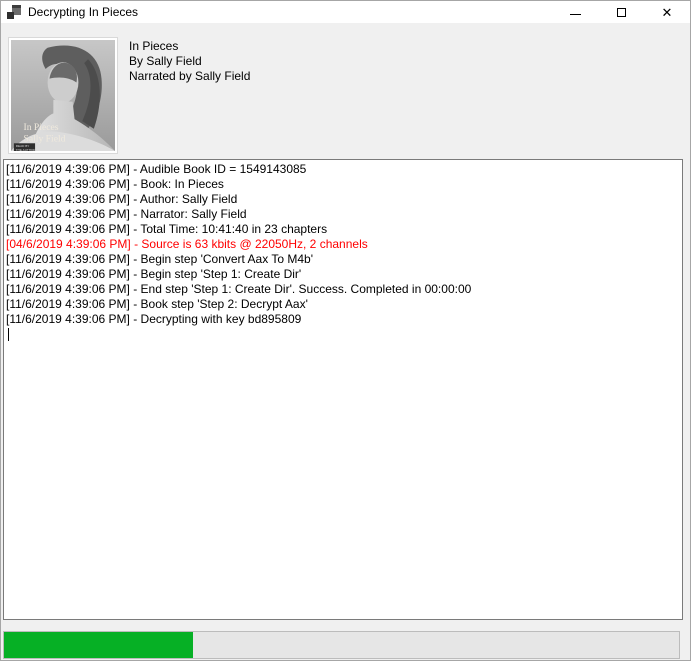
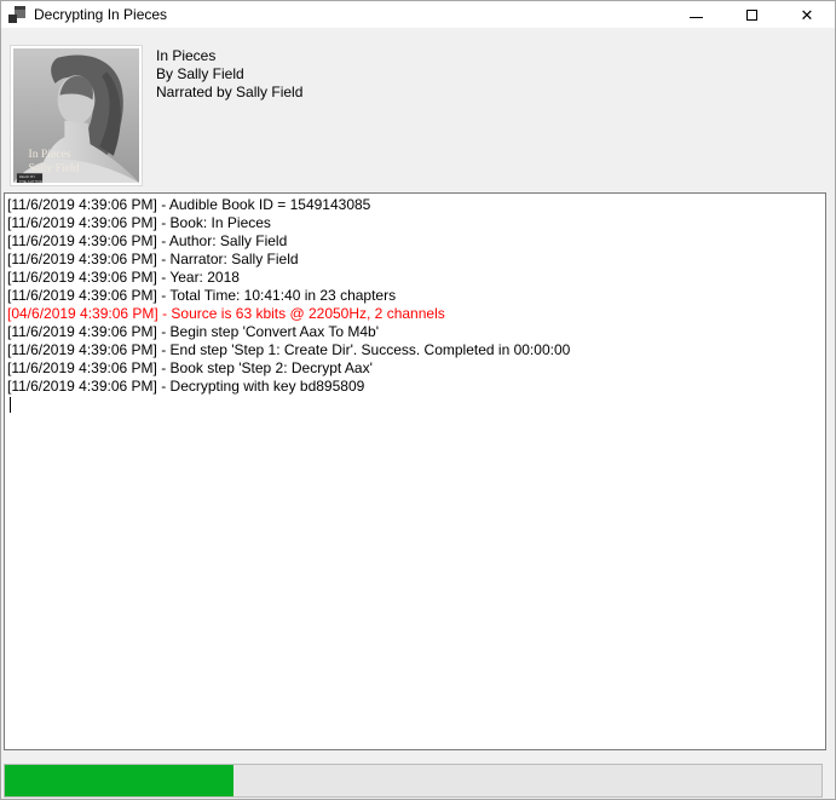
  Decrypting In Pieces
  ✕
  In Pieces
  Sally Field
  In Pieces
  By Sally Field
  Narrated by Sally Field
  [11/6/2019 4:39:06 PM] - Audible Book ID = 1549143085
  [11/6/2019 4:39:06 PM] - Book: In Pieces
  [11/6/2019 4:39:06 PM] - Author: Sally Field
  [11/6/2019 4:39:06 PM] - Narrator: Sally Field
+ [11/6/2019 4:39:06 PM] - Year: 2018
  [11/6/2019 4:39:06 PM] - Total Time: 10:41:40 in 23 chapters
  [04/6/2019 4:39:06 PM] - Source is 63 kbits @ 22050Hz, 2 channels
  [11/6/2019 4:39:06 PM] - Begin step 'Convert Aax To M4b'
- [11/6/2019 4:39:06 PM] - Begin step 'Step 1: Create Dir'
  [11/6/2019 4:39:06 PM] - End step 'Step 1: Create Dir'. Success. Completed in 00:00:00
  [11/6/2019 4:39:06 PM] - Book step 'Step 2: Decrypt Aax'
  [11/6/2019 4:39:06 PM] - Decrypting with key bd895809
